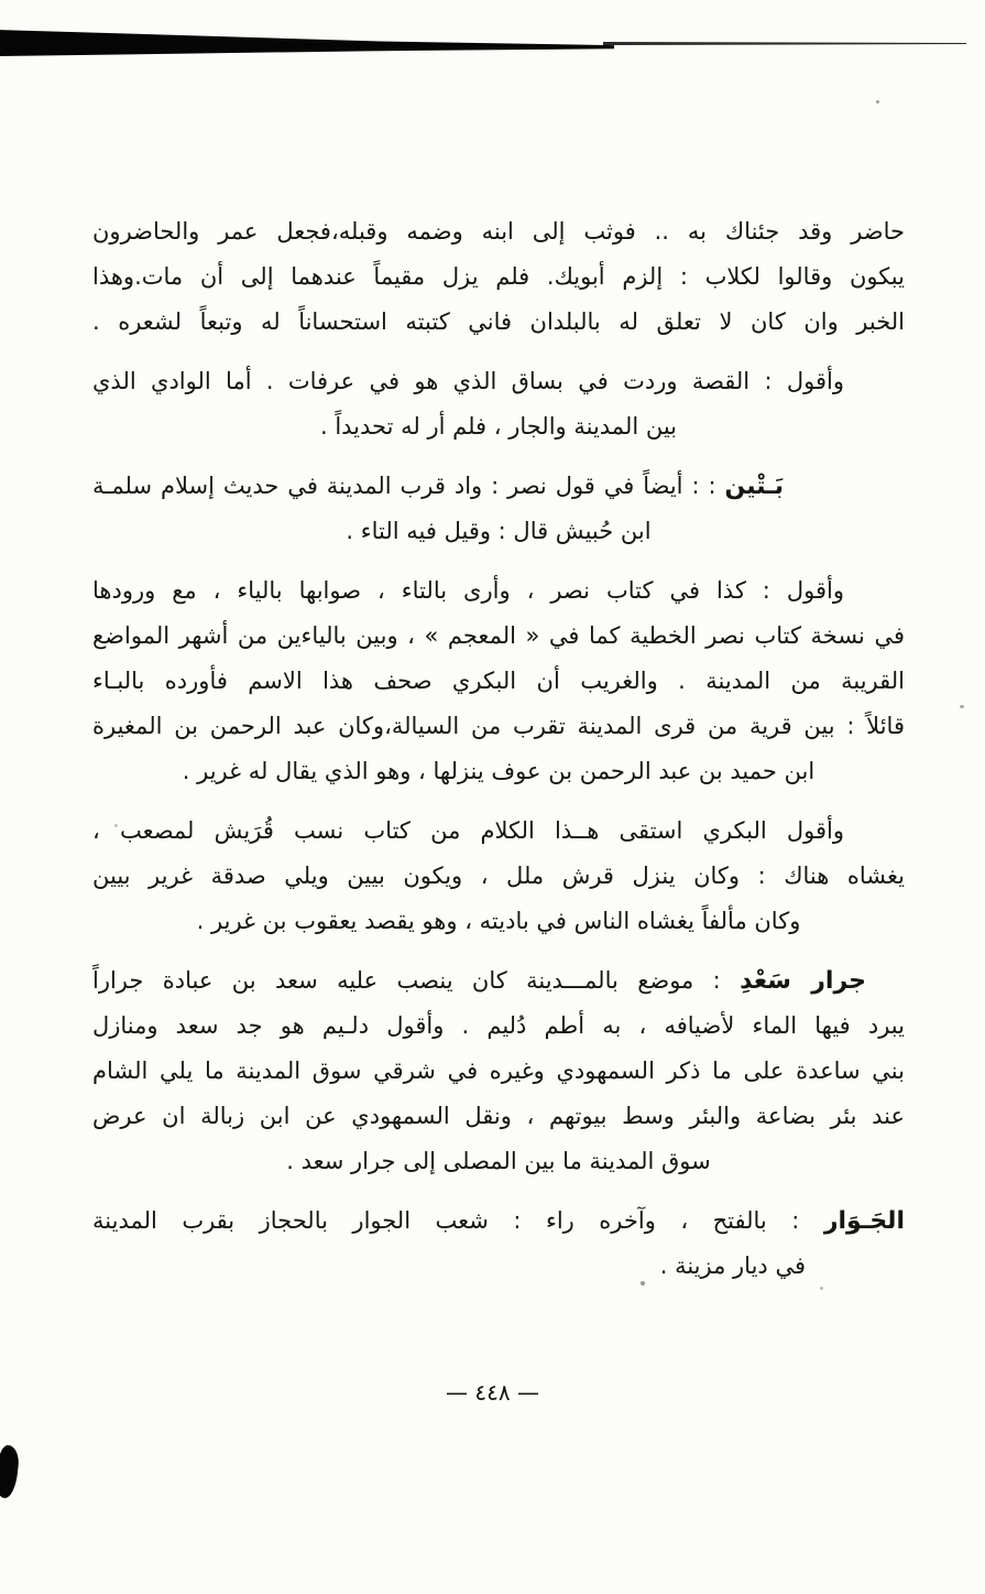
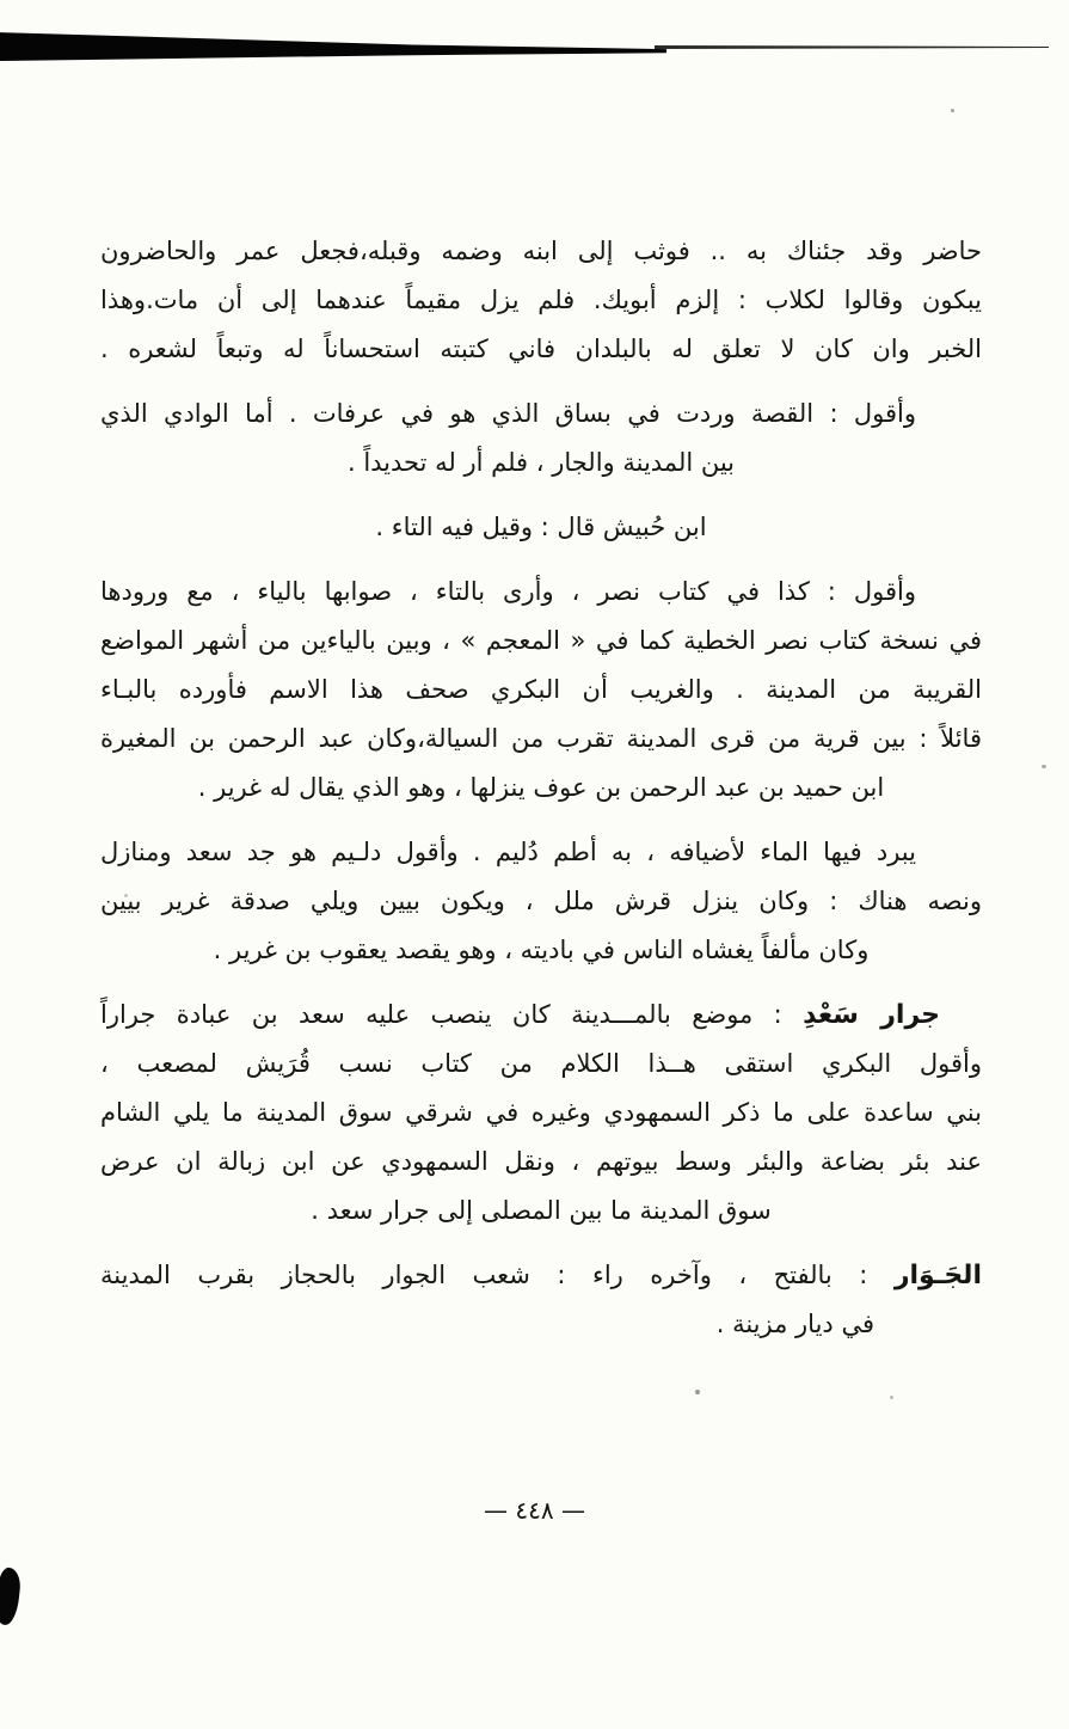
  حاضر وقد جئناك به .. فوثب إلى ابنه وضمه وقبله،فجعل عمر والحاضرون
  يبكون وقالوا لكلاب : إلزم أبويك. فلم يزل مقيماً عندهما إلى أن مات.وهذا
  الخبر وان كان لا تعلق له بالبلدان فاني كتبته استحساناً له وتبعاً لشعره .
  وأقول : القصة وردت في بساق الذي هو في عرفات . أما الوادي الذي
  بين المدينة والجار ، فلم أر له تحديداً .
- بَـتْين : : أيضاً في قول نصر : واد قرب المدينة في حديث إسلام سلمـة
  ابن حُبيش قال : وقيل فيه التاء .
  وأقول : كذا في كتاب نصر ، وأرى بالتاء ، صوابها بالياء ، مع ورودها
  في نسخة كتاب نصر الخطية كما في « المعجم » ، وبين بالياءين من أشهر المواضع
  القريبة من المدينة . والغريب أن البكري صحف هذا الاسم فأورده بالبـاء
  قائلاً : بين قرية من قرى المدينة تقرب من السيالة،وكان عبد الرحمن بن المغيرة
  ابن حميد بن عبد الرحمن بن عوف ينزلها ، وهو الذي يقال له غرير .
- وأقول البكري استقى هــذا الكلام من كتاب نسب قُرَيش لمصعب ،
+ يبرد فيها الماء لأضيافه ، به أطم دُليم . وأقول دلـيم هو جد سعد ومنازل
- يغشاه هناك : وكان ينزل قرش ملل ، ويكون بيين ويلي صدقة غرير بيين
+ ونصه هناك : وكان ينزل قرش ملل ، ويكون بيين ويلي صدقة غرير بيين
  وكان مألفاً يغشاه الناس في باديته ، وهو يقصد يعقوب بن غرير .
  جرار سَعْدِ : موضع بالمـــدينة كان ينصب عليه سعد بن عبادة جراراً
- يبرد فيها الماء لأضيافه ، به أطم دُليم . وأقول دلـيم هو جد سعد ومنازل
+ وأقول البكري استقى هــذا الكلام من كتاب نسب قُرَيش لمصعب ،
  بني ساعدة على ما ذكر السمهودي وغيره في شرقي سوق المدينة ما يلي الشام
  عند بئر بضاعة والبئر وسط بيوتهم ، ونقل السمهودي عن ابن زبالة ان عرض
  سوق المدينة ما بين المصلى إلى جرار سعد .
  الجَـوَار : بالفتح ، وآخره راء : شعب الجوار بالحجاز بقرب المدينة
  في ديار مزينة .
  — ٤٤٨ —
